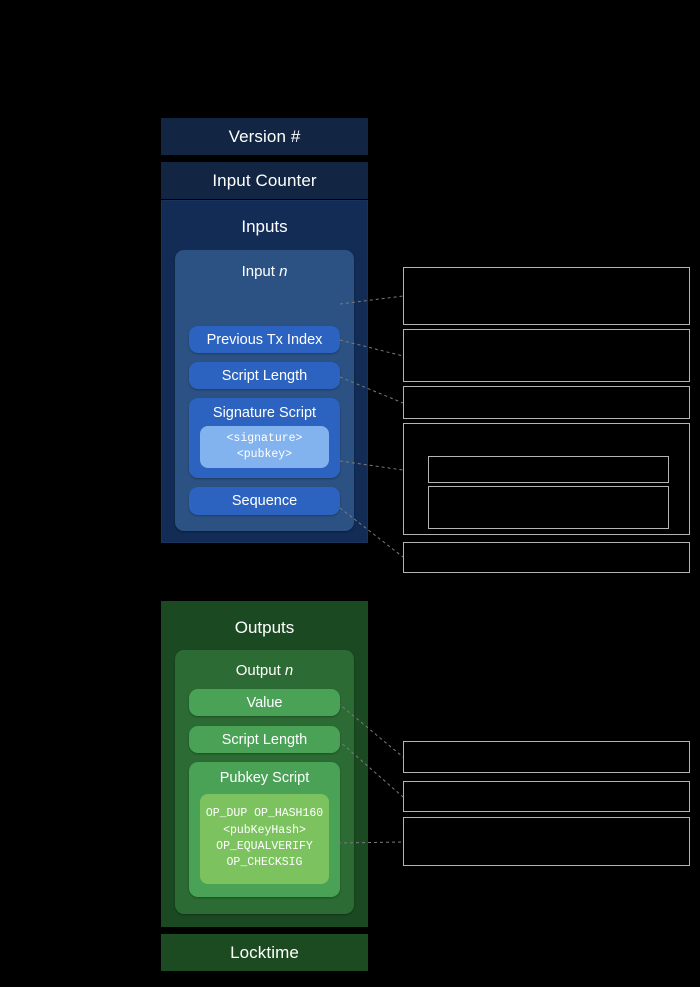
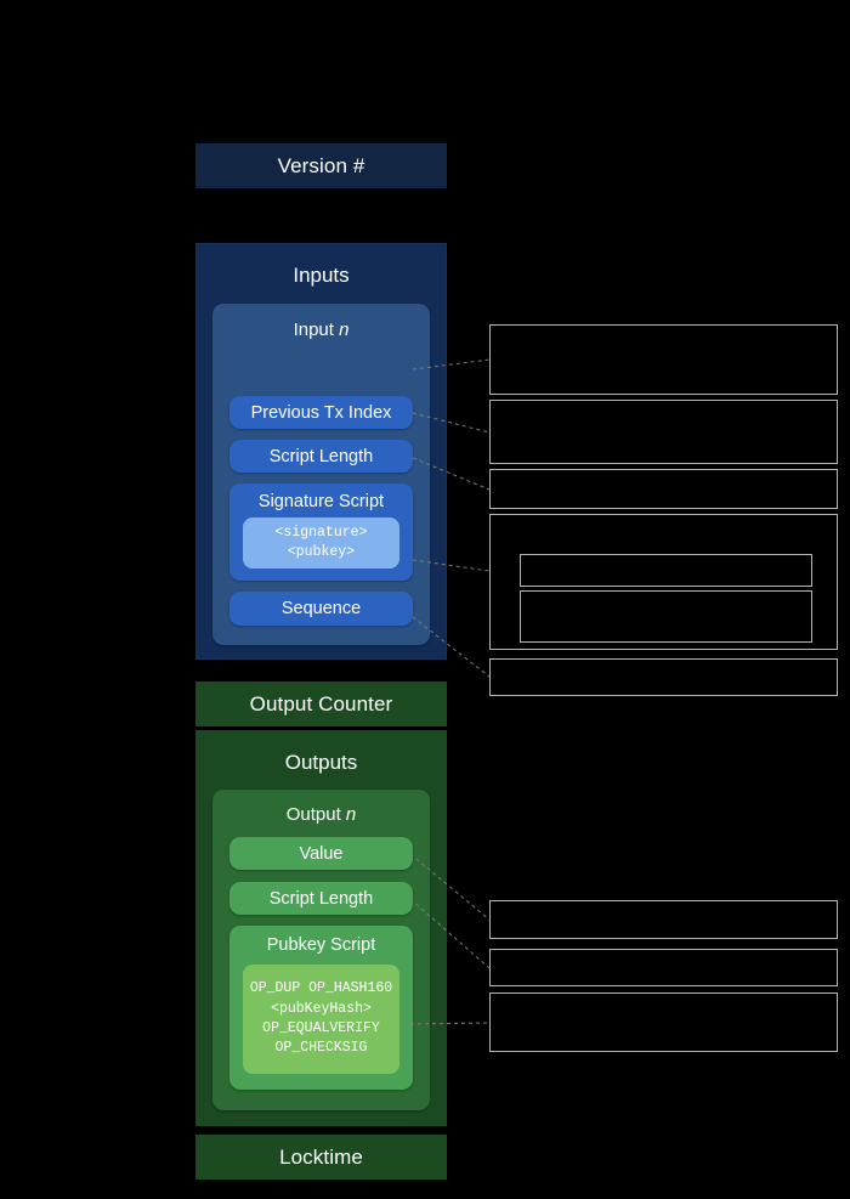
  Version #
- Input Counter
  Inputs
  Input n
  Previous Tx Index
  Script Length
  Signature Script
  <signature>
  <pubkey>
  Sequence
+ Output Counter
  Outputs
  Output n
  Value
  Script Length
  Pubkey Script
  OP_DUP OP_HASH160
  <pubKeyHash>
  OP_EQUALVERIFY
  OP_CHECKSIG
  Locktime
